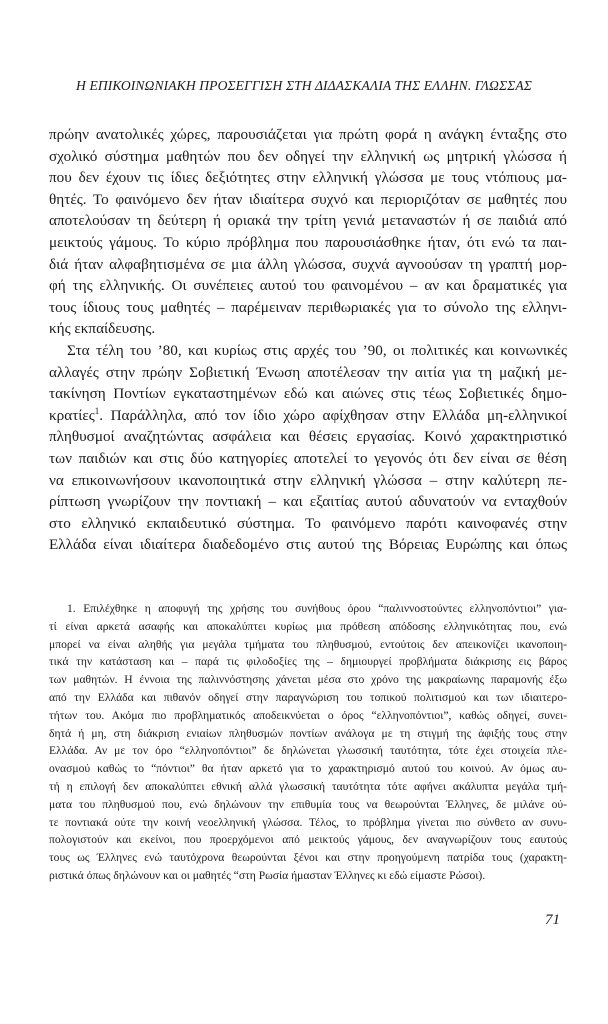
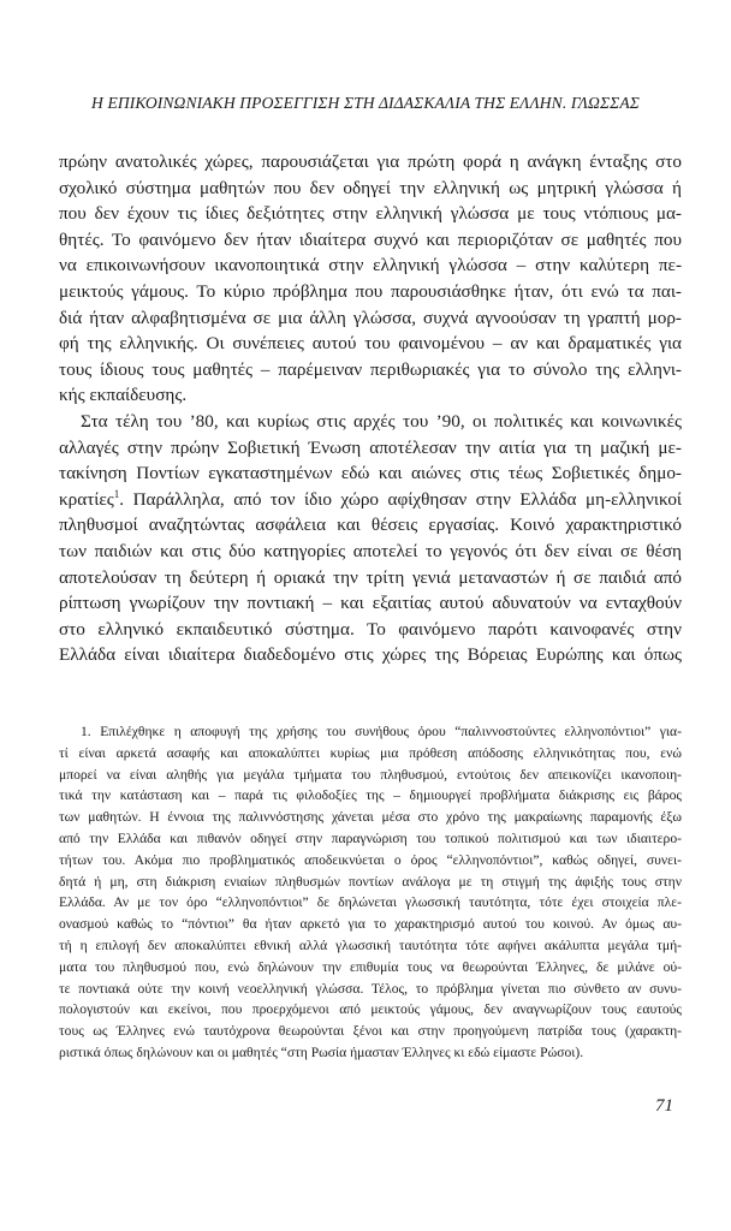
  Η ΕΠΙΚΟΙΝΩΝΙΑΚΗ ΠΡΟΣΕΓΓΙΣΗ ΣΤΗ ΔΙΔΑΣΚΑΛΙΑ ΤΗΣ ΕΛΛΗΝ. ΓΛΩΣΣΑΣ
  πρώην ανατολικές χώρες, παρουσιάζεται για πρώτη φορά η ανάγκη ένταξης στο
  σχολικό σύστημα μαθητών που δεν οδηγεί την ελληνική ως μητρική γλώσσα ή
  που δεν έχουν τις ίδιες δεξιότητες στην ελληνική γλώσσα με τους ντόπιους μα-
  θητές. Το φαινόμενο δεν ήταν ιδιαίτερα συχνό και περιοριζόταν σε μαθητές που
- αποτελούσαν τη δεύτερη ή οριακά την τρίτη γενιά μεταναστών ή σε παιδιά από
+ να επικοινωνήσουν ικανοποιητικά στην ελληνική γλώσσα – στην καλύτερη πε-
  μεικτούς γάμους. Το κύριο πρόβλημα που παρουσιάσθηκε ήταν, ότι ενώ τα παι-
  διά ήταν αλφαβητισμένα σε μια άλλη γλώσσα, συχνά αγνοούσαν τη γραπτή μορ-
  φή της ελληνικής. Οι συνέπειες αυτού του φαινομένου – αν και δραματικές για
  τους ίδιους τους μαθητές – παρέμειναν περιθωριακές για το σύνολο της ελληνι-
  κής εκπαίδευσης.
  Στα τέλη του ’80, και κυρίως στις αρχές του ’90, οι πολιτικές και κοινωνικές
  αλλαγές στην πρώην Σοβιετική Ένωση αποτέλεσαν την αιτία για τη μαζική με-
  τακίνηση Ποντίων εγκαταστημένων εδώ και αιώνες στις τέως Σοβιετικές δημο-
  κρατίες1. Παράλληλα, από τον ίδιο χώρο αφίχθησαν στην Ελλάδα μη-ελληνικοί
  πληθυσμοί αναζητώντας ασφάλεια και θέσεις εργασίας. Κοινό χαρακτηριστικό
  των παιδιών και στις δύο κατηγορίες αποτελεί το γεγονός ότι δεν είναι σε θέση
- να επικοινωνήσουν ικανοποιητικά στην ελληνική γλώσσα – στην καλύτερη πε-
+ αποτελούσαν τη δεύτερη ή οριακά την τρίτη γενιά μεταναστών ή σε παιδιά από
  ρίπτωση γνωρίζουν την ποντιακή – και εξαιτίας αυτού αδυνατούν να ενταχθούν
  στο ελληνικό εκπαιδευτικό σύστημα. Το φαινόμενο παρότι καινοφανές στην
- Ελλάδα είναι ιδιαίτερα διαδεδομένο στις αυτού της Βόρειας Ευρώπης και όπως
+ Ελλάδα είναι ιδιαίτερα διαδεδομένο στις χώρες της Βόρειας Ευρώπης και όπως
  1. Επιλέχθηκε η αποφυγή της χρήσης του συνήθους όρου “παλιννοστούντες ελληνοπόντιοι” για-
  τί είναι αρκετά ασαφής και αποκαλύπτει κυρίως μια πρόθεση απόδοσης ελληνικότητας που, ενώ
  μπορεί να είναι αληθής για μεγάλα τμήματα του πληθυσμού, εντούτοις δεν απεικονίζει ικανοποιη-
  τικά την κατάσταση και – παρά τις φιλοδοξίες της – δημιουργεί προβλήματα διάκρισης εις βάρος
  των μαθητών. Η έννοια της παλιννόστησης χάνεται μέσα στο χρόνο της μακραίωνης παραμονής έξω
  από την Ελλάδα και πιθανόν οδηγεί στην παραγνώριση του τοπικού πολιτισμού και των ιδιαιτερο-
  τήτων του. Ακόμα πιο προβληματικός αποδεικνύεται ο όρος “ελληνοπόντιοι”, καθώς οδηγεί, συνει-
  δητά ή μη, στη διάκριση ενιαίων πληθυσμών ποντίων ανάλογα με τη στιγμή της άφιξής τους στην
  Ελλάδα. Αν με τον όρο “ελληνοπόντιοι” δε δηλώνεται γλωσσική ταυτότητα, τότε έχει στοιχεία πλε-
  ονασμού καθώς το “πόντιοι” θα ήταν αρκετό για το χαρακτηρισμό αυτού του κοινού. Αν όμως αυ-
  τή η επιλογή δεν αποκαλύπτει εθνική αλλά γλωσσική ταυτότητα τότε αφήνει ακάλυπτα μεγάλα τμή-
  ματα του πληθυσμού που, ενώ δηλώνουν την επιθυμία τους να θεωρούνται Έλληνες, δε μιλάνε ού-
  τε ποντιακά ούτε την κοινή νεοελληνική γλώσσα. Τέλος, το πρόβλημα γίνεται πιο σύνθετο αν συνυ-
  πολογιστούν και εκείνοι, που προερχόμενοι από μεικτούς γάμους, δεν αναγνωρίζουν τους εαυτούς
  τους ως Έλληνες ενώ ταυτόχρονα θεωρούνται ξένοι και στην προηγούμενη πατρίδα τους (χαρακτη-
  ριστικά όπως δηλώνουν και οι μαθητές “στη Ρωσία ήμασταν Έλληνες κι εδώ είμαστε Ρώσοι).
  71
